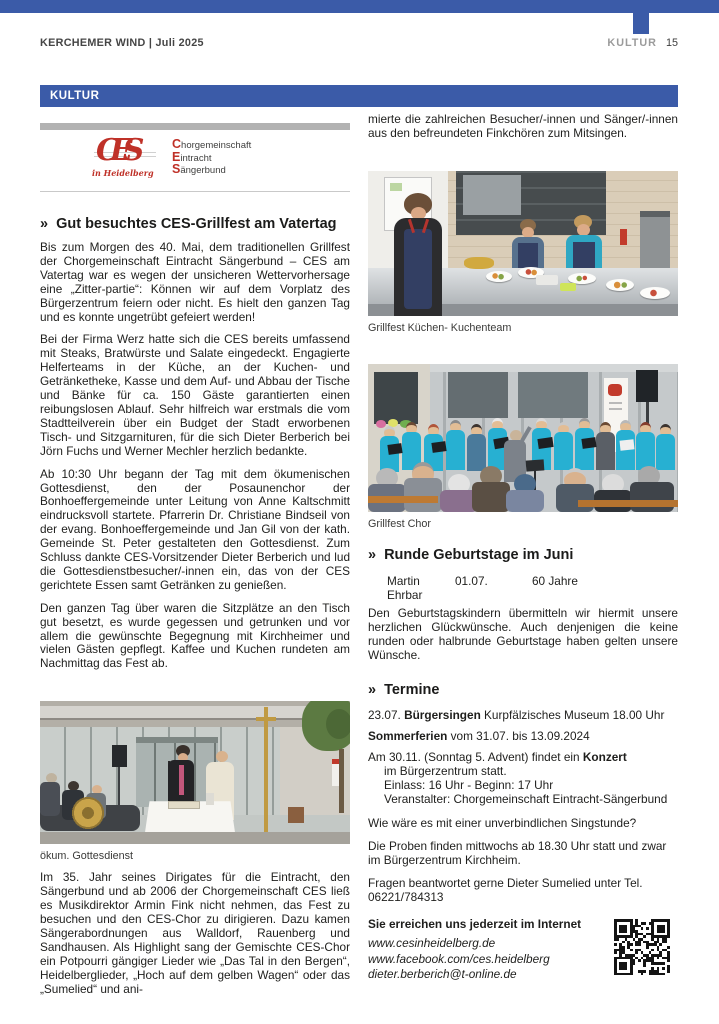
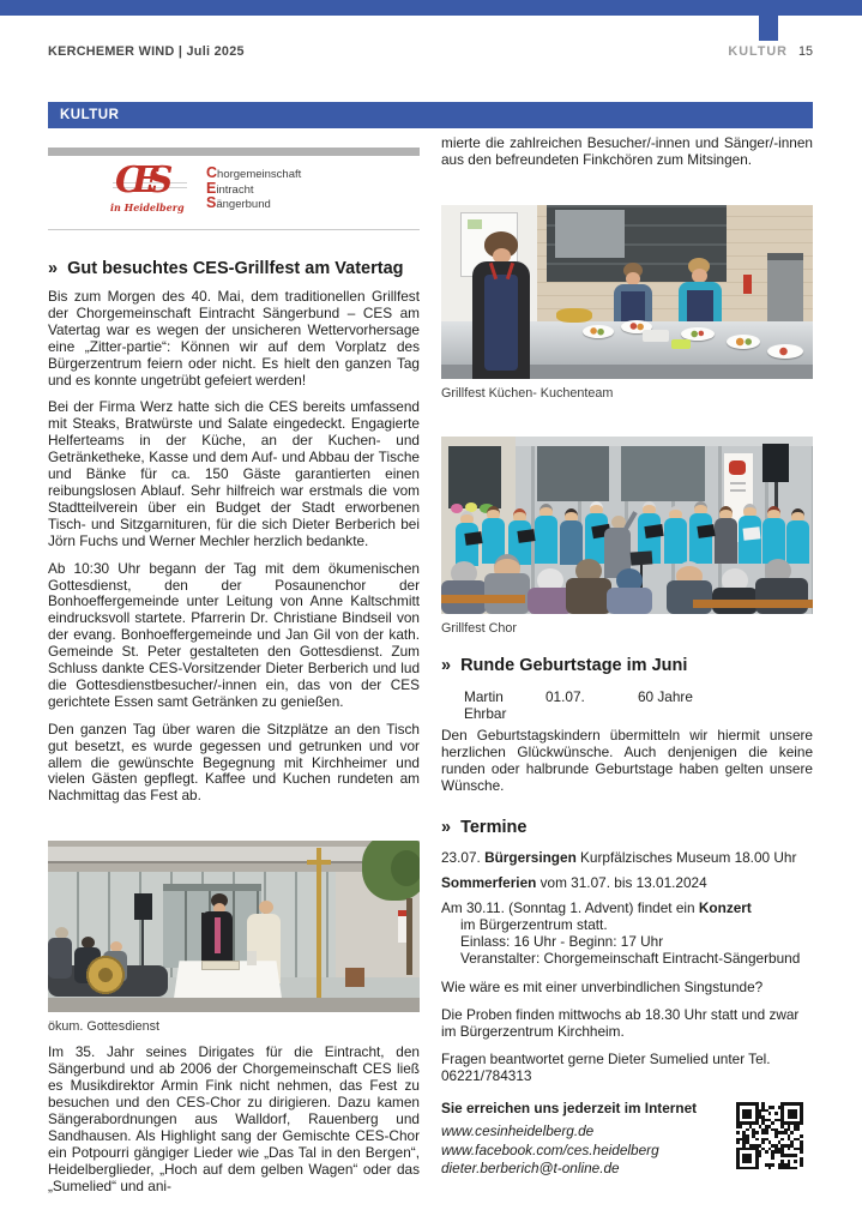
  KERCHEMER WIND | Juli 2025
  KULTUR
  15
  KULTUR
  CES
  in Heidelberg
  Chorgemeinschaft
  Eintracht
  Sängerbund
  » Gut besuchtes CES-Grillfest am Vatertag
  Bis zum Morgen des 40. Mai, dem traditionellen Grillfest der Chorgemeinschaft Eintracht Sängerbund – CES am Vatertag war es wegen der unsicheren Wettervorhersage eine „Zitter-partie“: Können wir auf dem Vorplatz des Bürgerzentrum feiern oder nicht. Es hielt den ganzen Tag und es konnte ungetrübt gefeiert werden!
  Bei der Firma Werz hatte sich die CES bereits umfassend mit Steaks, Bratwürste und Salate eingedeckt. Engagierte Helferteams in der Küche, an der Kuchen- und Getränketheke, Kasse und dem Auf- und Abbau der Tische und Bänke für ca. 150 Gäste garantierten einen reibungslosen Ablauf. Sehr hilfreich war erstmals die vom Stadtteilverein über ein Budget der Stadt erworbenen Tisch- und Sitzgarnituren, für die sich Dieter Berberich bei Jörn Fuchs und Werner Mechler herzlich bedankte.
  Ab 10:30 Uhr begann der Tag mit dem ökumenischen Gottesdienst, den der Posaunenchor der Bonhoeffergemeinde unter Leitung von Anne Kaltschmitt eindrucksvoll startete. Pfarrerin Dr. Christiane Bindseil von der evang. Bonhoeffergemeinde und Jan Gil von der kath. Gemeinde St. Peter gestalteten den Gottesdienst. Zum Schluss dankte CES-Vorsitzender Dieter Berberich und lud die Gottesdienstbesucher/-innen ein, das von der CES gerichtete Essen samt Getränken zu genießen.
  Den ganzen Tag über waren die Sitzplätze an den Tisch gut besetzt, es wurde gegessen und getrunken und vor allem die gewünschte Begegnung mit Kirchheimer und vielen Gästen gepflegt. Kaffee und Kuchen rundeten am Nachmittag das Fest ab.
  ökum. Gottesdienst
  Im 35. Jahr seines Dirigates für die Eintracht, den Sängerbund und ab 2006 der Chorgemeinschaft CES ließ es Musikdirektor Armin Fink nicht nehmen, das Fest zu besuchen und den CES-Chor zu dirigieren. Dazu kamen Sängerabordnungen aus Walldorf, Rauenberg und Sandhausen. Als Highlight sang der Gemischte CES-Chor ein Potpourri gängiger Lieder wie „Das Tal in den Bergen“, Heidelberglieder, „Hoch auf dem gelben Wagen“ oder das „Sumelied“ und ani-
  mierte die zahlreichen Besucher/-innen und Sänger/-innen aus den befreundeten Finkchören zum Mitsingen.
  Grillfest Küchen- Kuchenteam
  Grillfest Chor
  » Runde Geburtstage im Juni
  Martin Ehrbar
  01.07.
  60 Jahre
  Den Geburtstagskindern übermitteln wir hiermit unsere herzlichen Glückwünsche. Auch denjenigen die keine runden oder halbrunde Geburtstage haben gelten unsere Wünsche.
  » Termine
  23.07. Bürgersingen Kurpfälzisches Museum 18.00 Uhr
- Sommerferien vom 31.07. bis 13.09.2024
+ Sommerferien vom 31.07. bis 13.01.2024
- Am 30.11. (Sonntag 5. Advent) findet ein Konzert
+ Am 30.11. (Sonntag 1. Advent) findet ein Konzert
  im Bürgerzentrum statt.
  Einlass: 16 Uhr - Beginn: 17 Uhr
  Veranstalter: Chorgemeinschaft Eintracht-Sängerbund
  Wie wäre es mit einer unverbindlichen Singstunde?
  Die Proben finden mittwochs ab 18.30 Uhr statt und zwar im Bürgerzentrum Kirchheim.
  Fragen beantwortet gerne Dieter Sumelied unter Tel. 06221/784313
  Sie erreichen uns jederzeit im Internet
  www.cesinheidelberg.de
  www.facebook.com/ces.heidelberg
  dieter.berberich@t-online.de
